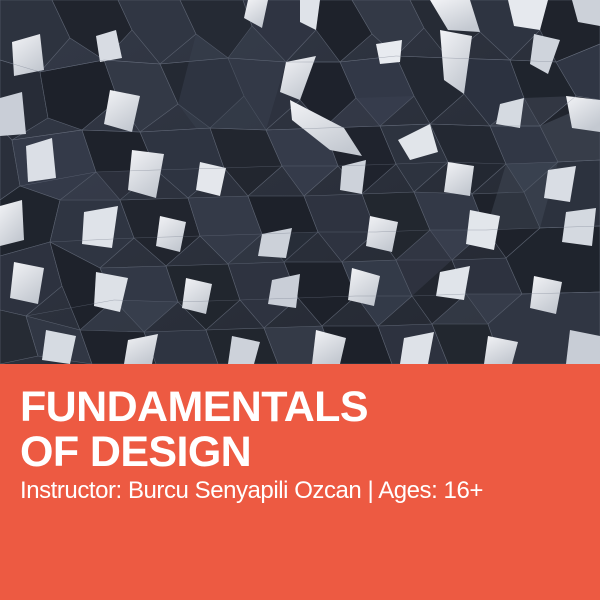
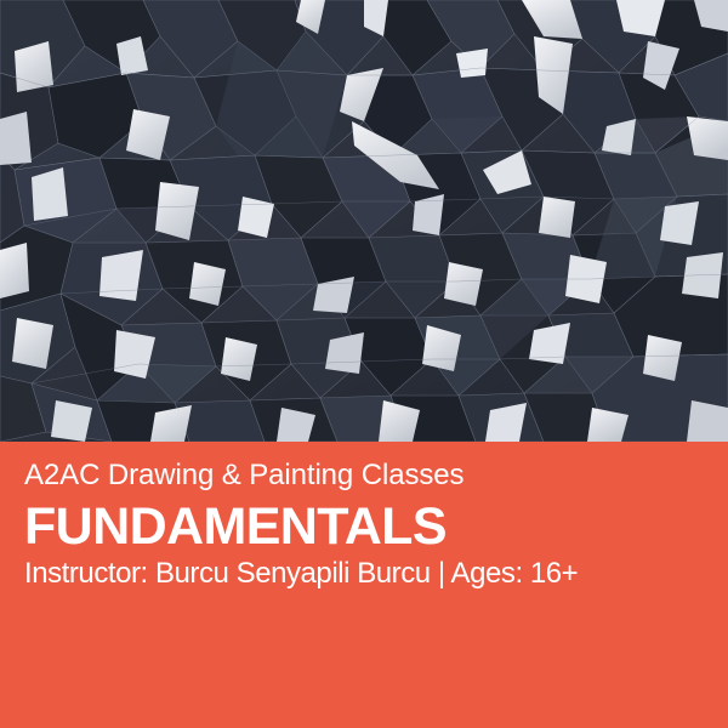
+ A2AC Drawing & Painting Classes
  FUNDAMENTALS
- OF DESIGN
- Instructor: Burcu Senyapili Ozcan | Ages: 16+
+ Instructor: Burcu Senyapili Burcu | Ages: 16+
